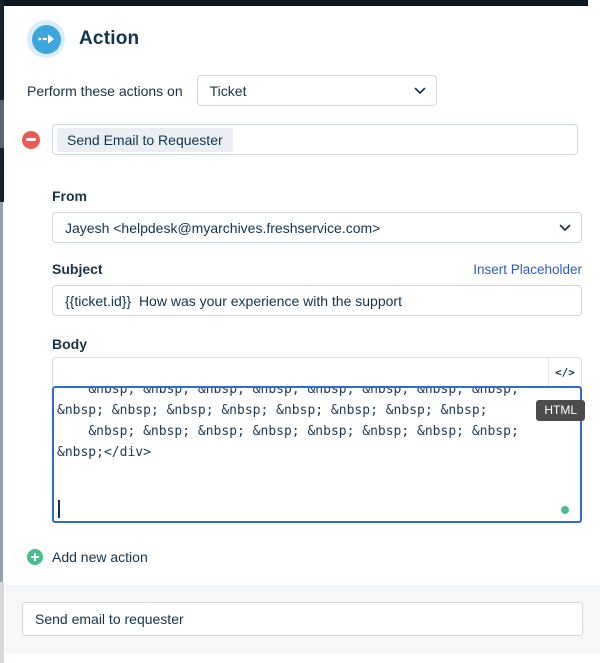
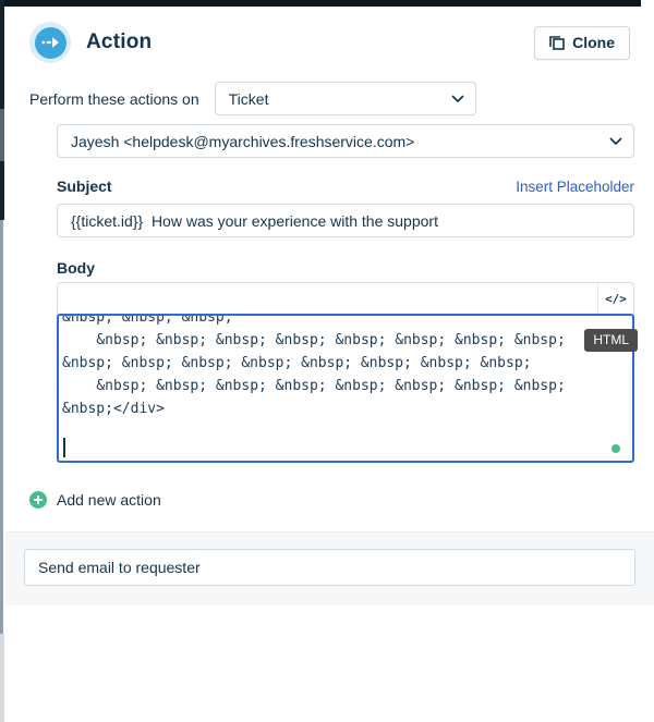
  Action
+ Clone
  Perform these actions on
  Ticket
- Send Email to Requester
- From
  Jayesh <helpdesk@myarchives.freshservice.com>
  Subject
  Insert Placeholder
  {{ticket.id}} How was your experience with the support
  Body
  </>
+ &nbsp; &nbsp; &nbsp;
  &nbsp; &nbsp; &nbsp; &nbsp; &nbsp; &nbsp; &nbsp; &nbsp;
  &nbsp; &nbsp; &nbsp; &nbsp; &nbsp; &nbsp; &nbsp; &nbsp;
  &nbsp; &nbsp; &nbsp; &nbsp; &nbsp; &nbsp; &nbsp; &nbsp;
  &nbsp;</div>
  HTML
  Add new action
  Send email to requester
